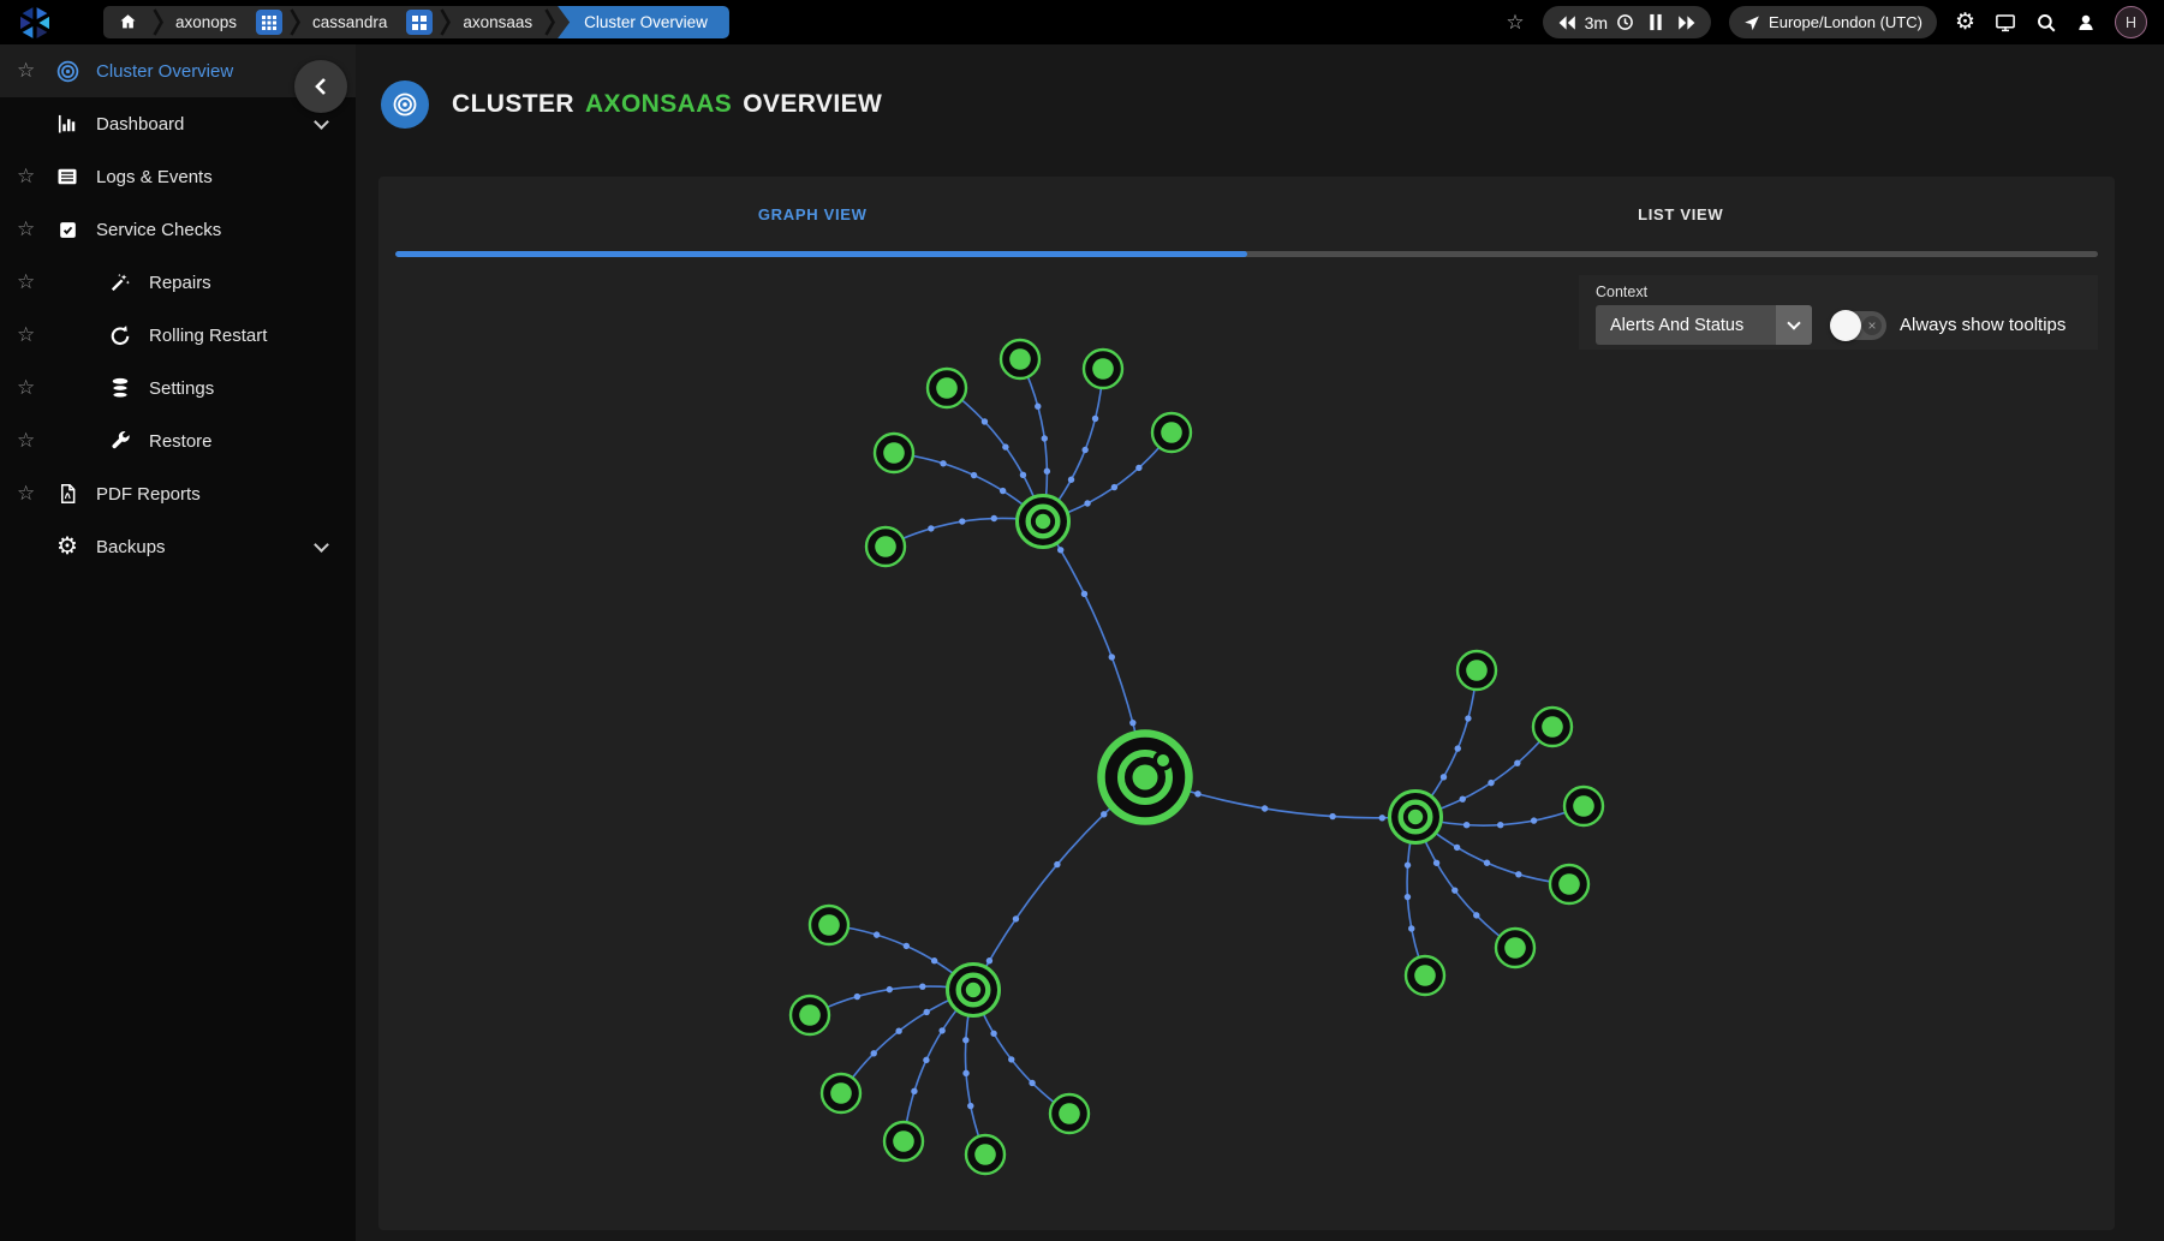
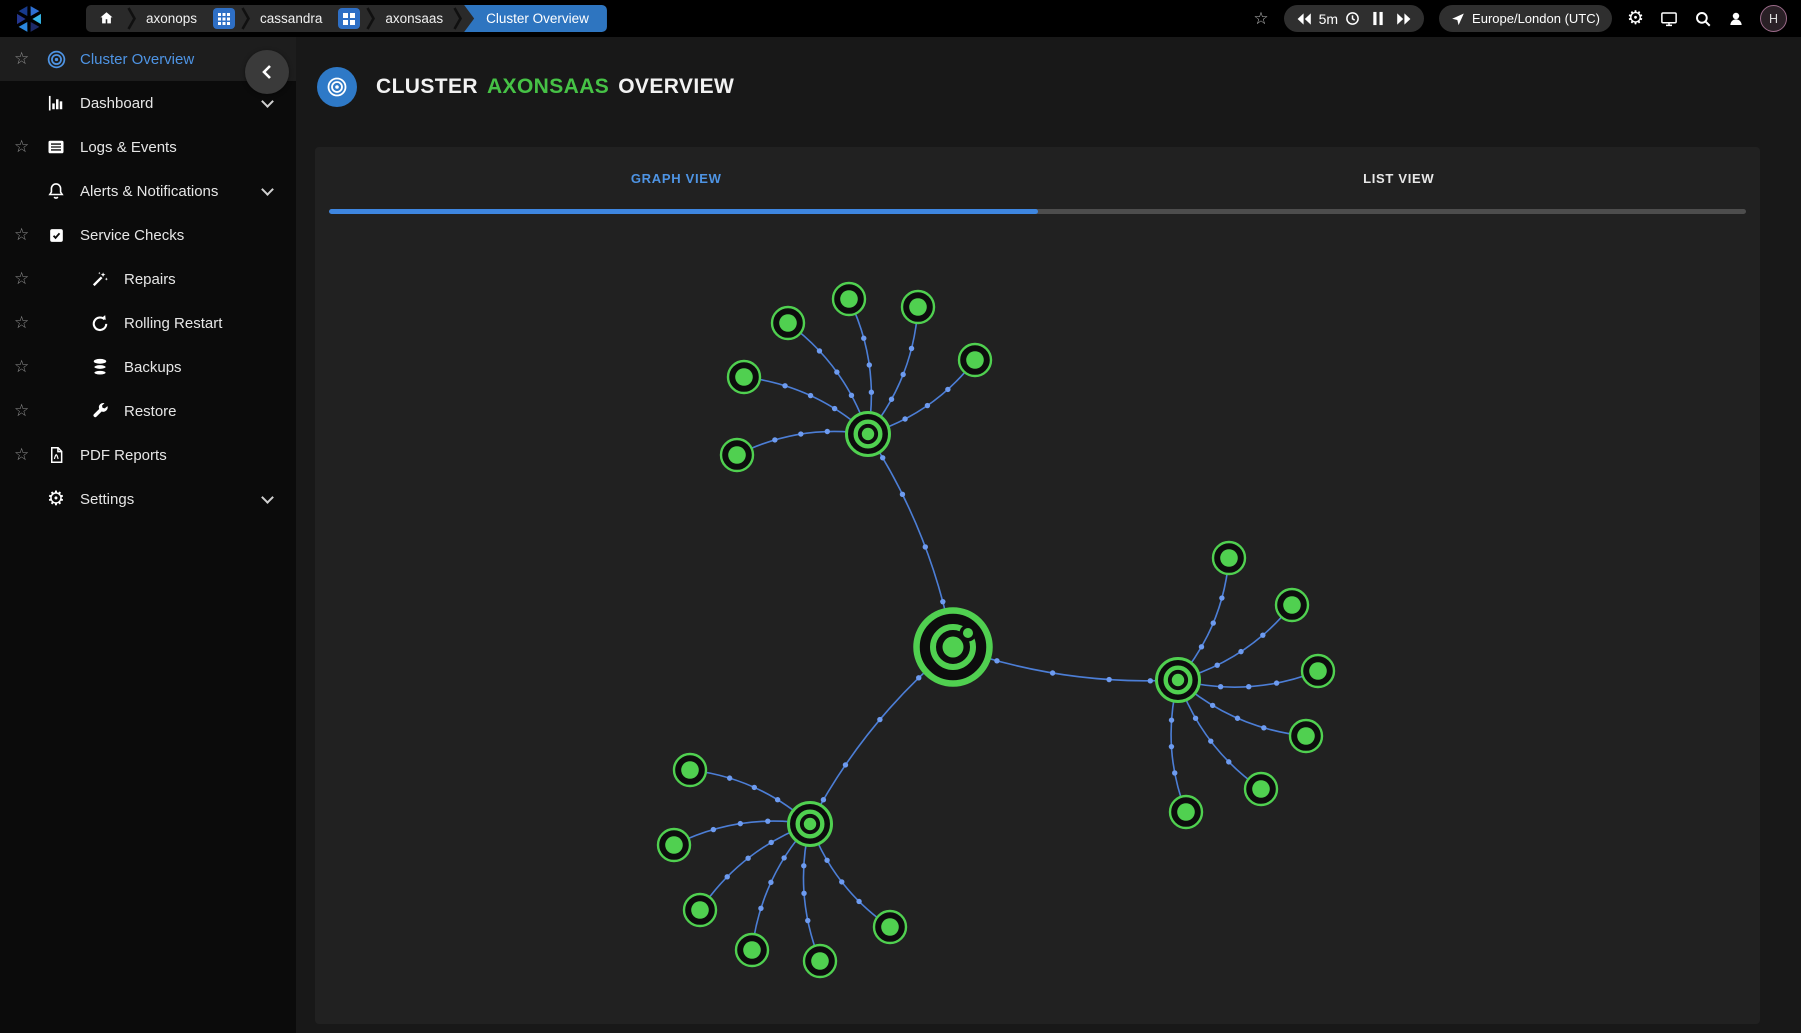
  axonops
  cassandra
  axonsaas
  Cluster Overview
  ☆
- 3m
+ 5m
  Europe/London (UTC)
  ⚙
  H
  ☆
  Cluster Overview
  Dashboard
  ☆
  Logs & Events
+ Alerts & Notifications
  ☆
  Service Checks
  ☆
  Repairs
  ☆
  Rolling Restart
  ☆
- Settings
+ Backups
  ☆
  Restore
  ☆
  PDF Reports
  ⚙
- Backups
+ Settings
  CLUSTER
  AXONSAAS
  OVERVIEW
  GRAPH VIEW
  LIST VIEW
- Context
- Alerts And Status
- ×
- Always show tooltips
